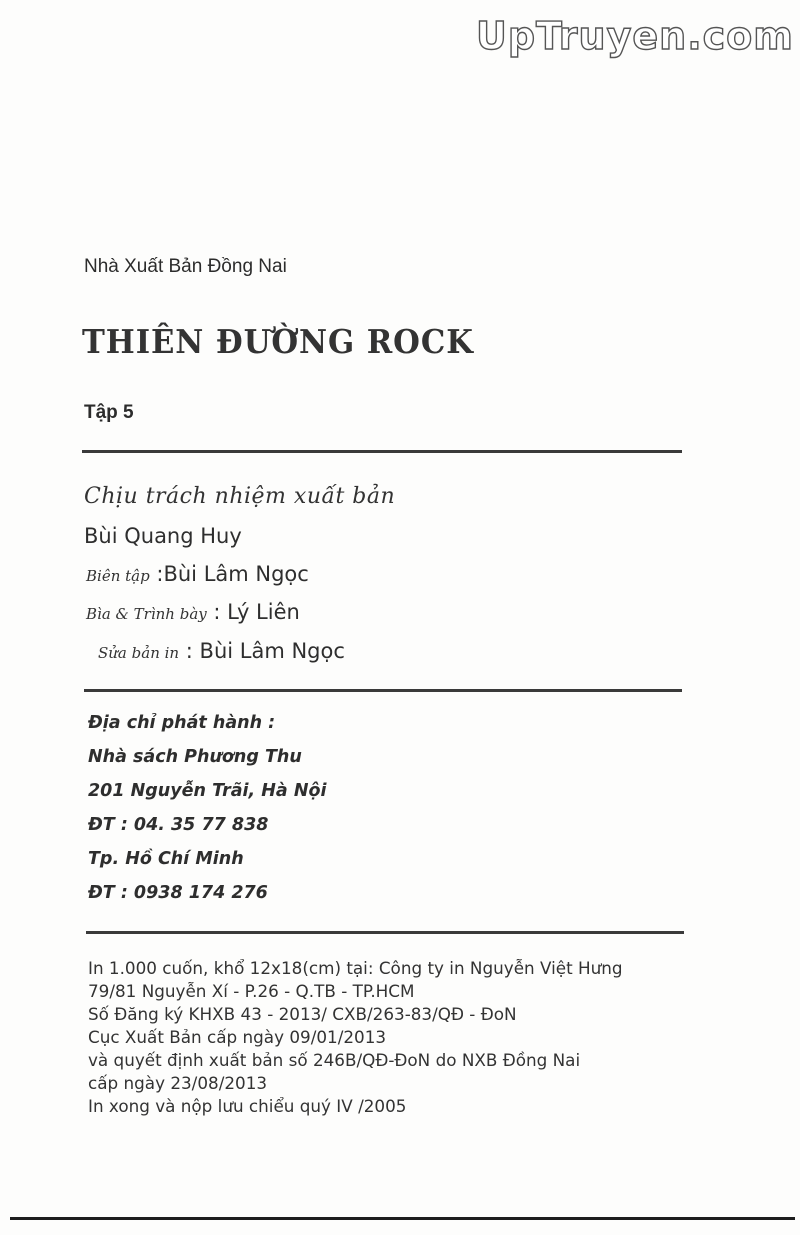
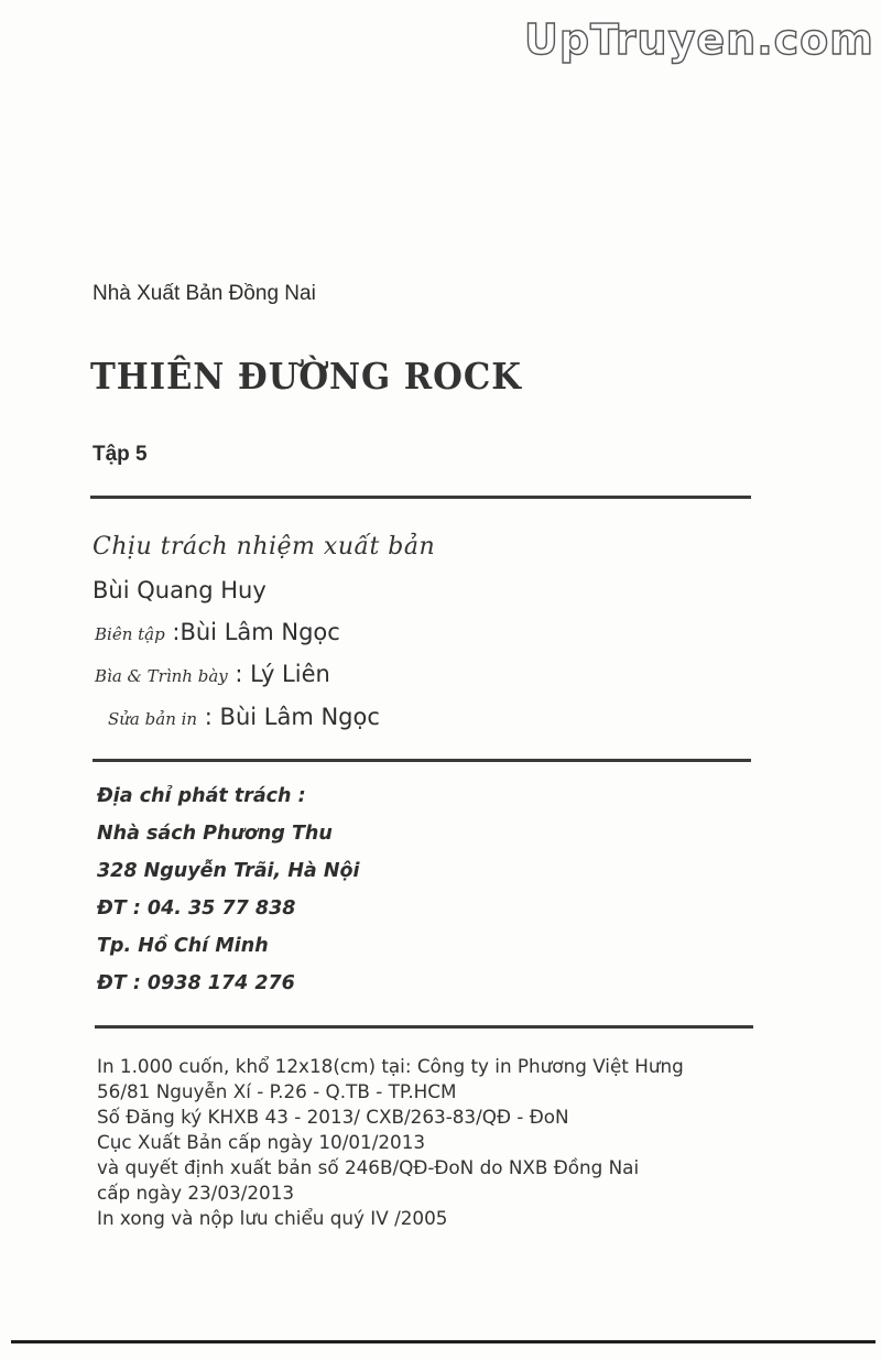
  UpTruyen.com
  Nhà Xuất Bản Đồng Nai
  THIÊN ĐƯỜNG ROCK
  Tập 5
  Chịu trách nhiệm xuất bản
  Bùi Quang Huy
  Biên tập :Bùi Lâm Ngọc
  Bìa & Trình bày : Lý Liên
  Sửa bản in : Bùi Lâm Ngọc
- Địa chỉ phát hành :
+ Địa chỉ phát trách :
  Nhà sách Phương Thu
- 201 Nguyễn Trãi, Hà Nội
+ 328 Nguyễn Trãi, Hà Nội
  ĐT : 04. 35 77 838
  Tp. Hồ Chí Minh
  ĐT : 0938 174 276
- In 1.000 cuốn, khổ 12x18(cm) tại: Công ty in Nguyễn Việt Hưng
+ In 1.000 cuốn, khổ 12x18(cm) tại: Công ty in Phương Việt Hưng
- 79/81 Nguyễn Xí - P.26 - Q.TB - TP.HCM
+ 56/81 Nguyễn Xí - P.26 - Q.TB - TP.HCM
  Số Đăng ký KHXB 43 - 2013/ CXB/263-83/QĐ - ĐoN
- Cục Xuất Bản cấp ngày 09/01/2013
+ Cục Xuất Bản cấp ngày 10/01/2013
  và quyết định xuất bản số 246B/QĐ-ĐoN do NXB Đồng Nai
- cấp ngày 23/08/2013
+ cấp ngày 23/03/2013
  In xong và nộp lưu chiểu quý IV /2005
